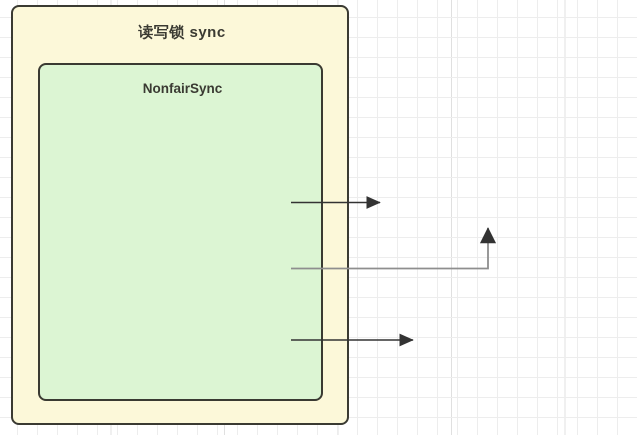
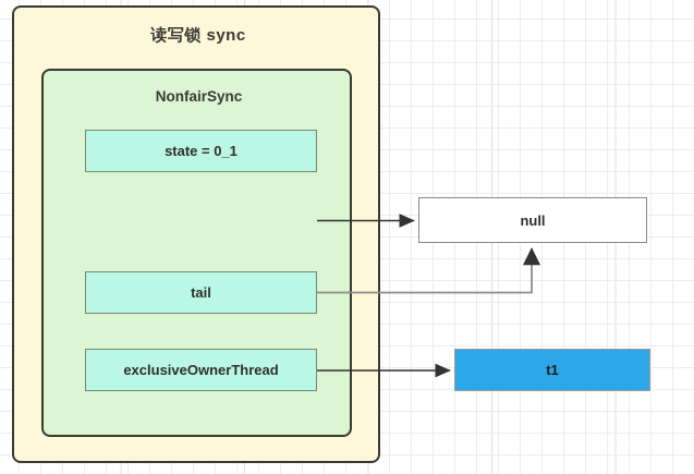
  读写锁 sync
  NonfairSync
+ state = 0_1
+ tail
+ exclusiveOwnerThread
+ null
+ t1
